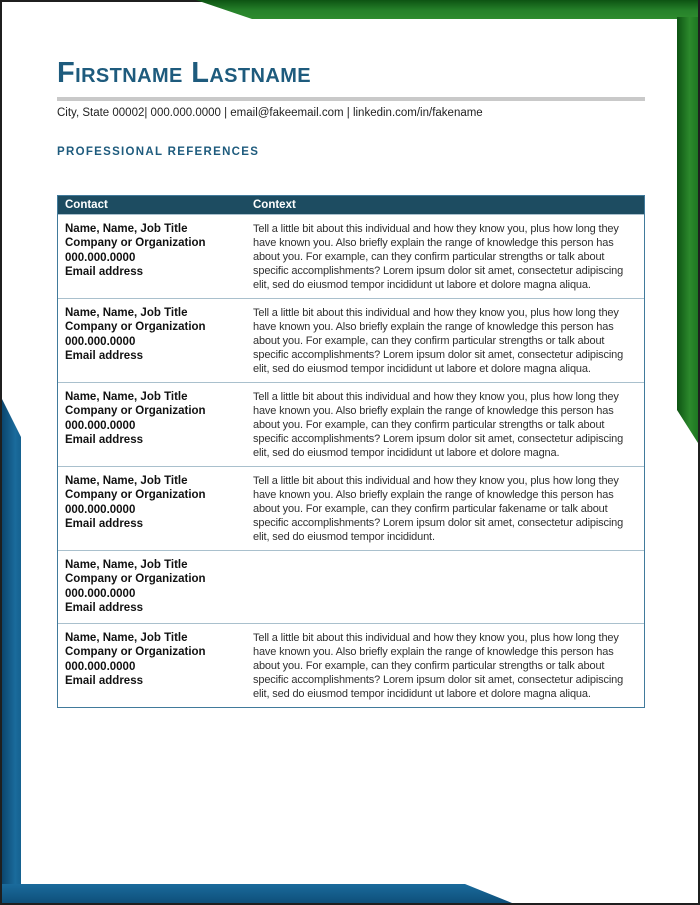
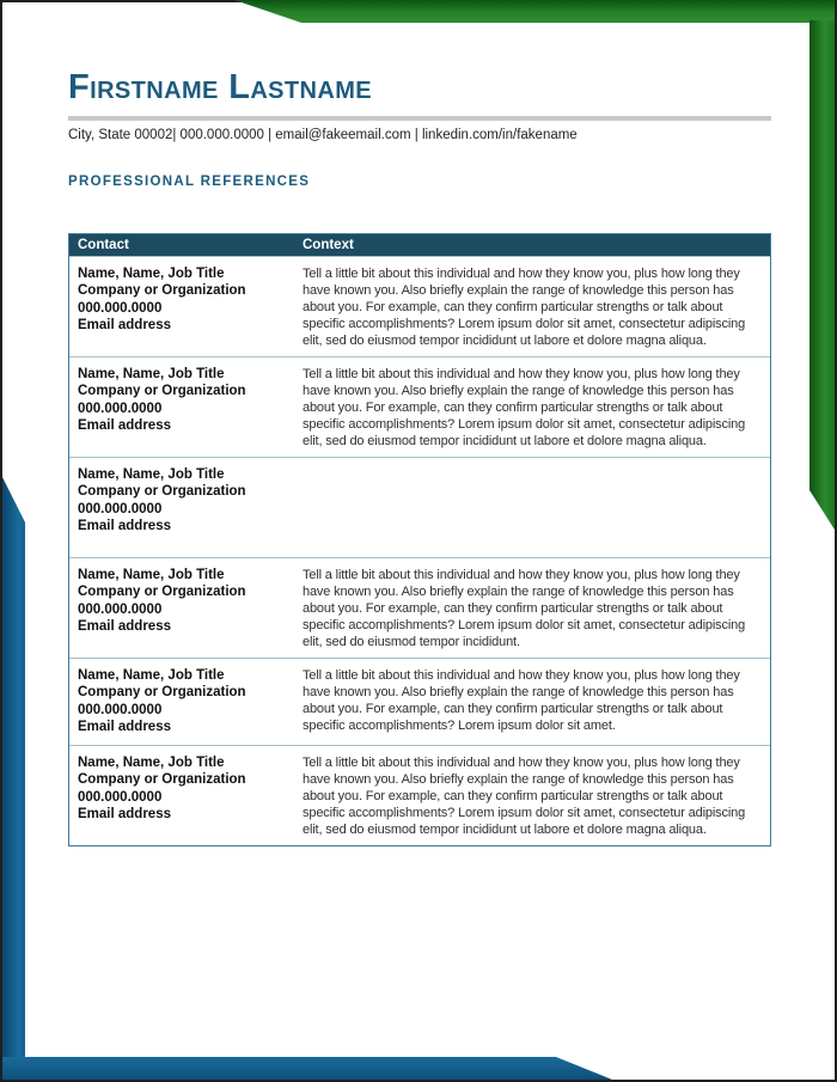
  Firstname Lastname
  City, State 00002| 000.000.0000 | email@fakeemail.com | linkedin.com/in/fakename
  PROFESSIONAL REFERENCES
  Contact
  Context
  Name, Name, Job Title
  Company or Organization
  000.000.0000
  Email address
  Tell a little bit about this individual and how they know you, plus how long they have known you. Also briefly explain the range of knowledge this person has about you. For example, can they confirm particular strengths or talk about specific accomplishments? Lorem ipsum dolor sit amet, consectetur adipiscing elit, sed do eiusmod tempor incididunt ut labore et dolore magna aliqua.
  Name, Name, Job Title
  Company or Organization
  000.000.0000
  Email address
  Tell a little bit about this individual and how they know you, plus how long they have known you. Also briefly explain the range of knowledge this person has about you. For example, can they confirm particular strengths or talk about specific accomplishments? Lorem ipsum dolor sit amet, consectetur adipiscing elit, sed do eiusmod tempor incididunt ut labore et dolore magna aliqua.
  Name, Name, Job Title
  Company or Organization
  000.000.0000
  Email address
- Tell a little bit about this individual and how they know you, plus how long they have known you. Also briefly explain the range of knowledge this person has about you. For example, can they confirm particular strengths or talk about specific accomplishments? Lorem ipsum dolor sit amet, consectetur adipiscing elit, sed do eiusmod tempor incididunt ut labore et dolore magna.
  Name, Name, Job Title
  Company or Organization
  000.000.0000
  Email address
- Tell a little bit about this individual and how they know you, plus how long they have known you. Also briefly explain the range of knowledge this person has about you. For example, can they confirm particular fakename or talk about specific accomplishments? Lorem ipsum dolor sit amet, consectetur adipiscing elit, sed do eiusmod tempor incididunt.
+ Tell a little bit about this individual and how they know you, plus how long they have known you. Also briefly explain the range of knowledge this person has about you. For example, can they confirm particular strengths or talk about specific accomplishments? Lorem ipsum dolor sit amet, consectetur adipiscing elit, sed do eiusmod tempor incididunt.
  Name, Name, Job Title
  Company or Organization
  000.000.0000
  Email address
+ Tell a little bit about this individual and how they know you, plus how long they have known you. Also briefly explain the range of knowledge this person has about you. For example, can they confirm particular strengths or talk about specific accomplishments? Lorem ipsum dolor sit amet.
  Name, Name, Job Title
  Company or Organization
  000.000.0000
  Email address
  Tell a little bit about this individual and how they know you, plus how long they have known you. Also briefly explain the range of knowledge this person has about you. For example, can they confirm particular strengths or talk about specific accomplishments? Lorem ipsum dolor sit amet, consectetur adipiscing elit, sed do eiusmod tempor incididunt ut labore et dolore magna aliqua.
